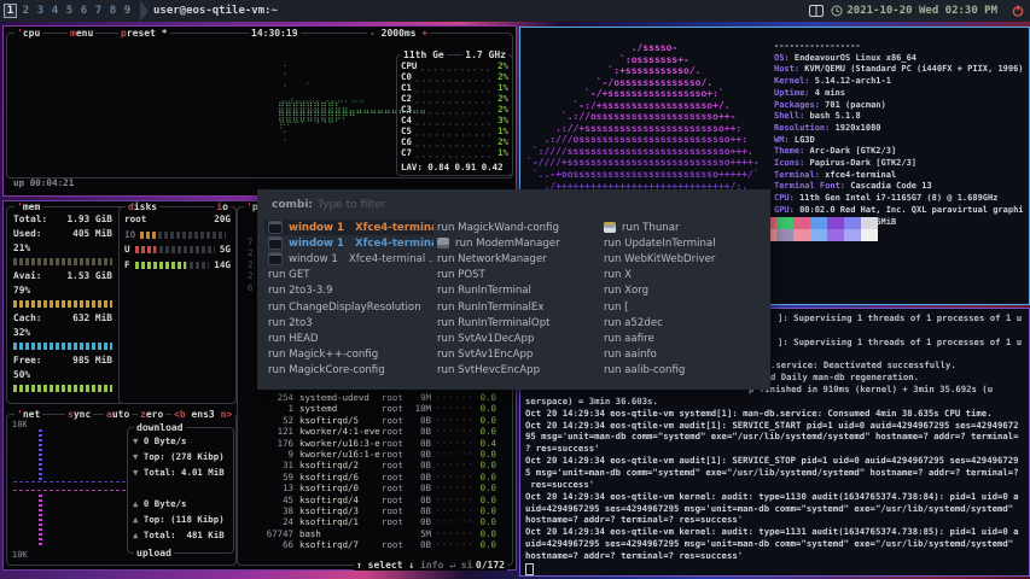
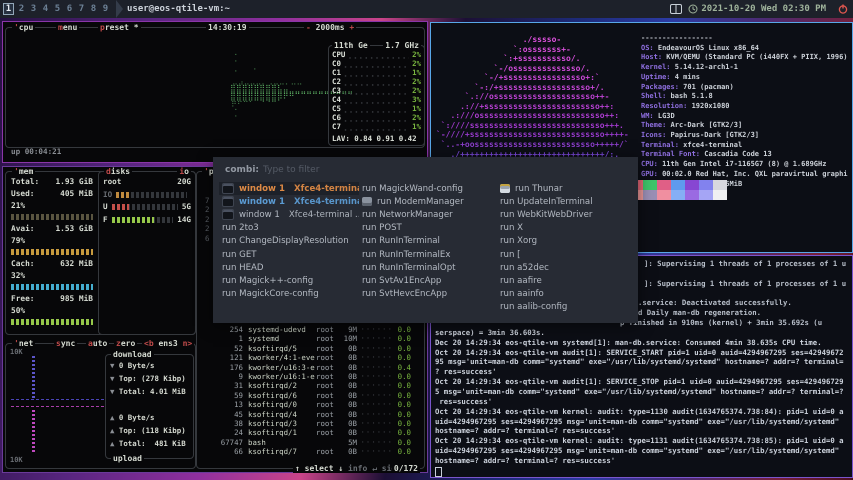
  1
  2
  3
  4
  5
  6
  7
  8
  9
  user@eos-qtile-vm:~
  2021-10-20 Wed 02:30 PM
  'cpu
  menu
  preset *
  14:30:19
  - 2000ms +
  ⡁
  ⡀
  ⠄
  ⣀⣠⣀⣀⣀⡀⢀⣀⣀⡀⣀⣀
  ⣿⣿⣿⣿⣿⣿⣿⣿⣧⣤⣀⣀⣀⣀⣀⣀⣀⣀⣀⣀⣀
  ⣿⣿⣿⣿⣿⣿⣿⣿⡿⠟⠛⠉⠉⠉⠉⠉⠉⠉⠉⠉⠉
  ⠟⠋⠉⠁ ⠈⠈⠉
  ⡁
  11th Ge
  1.7 GHz
  CPU
  ⡀⡀⡀⡀⡀⡀⡀⡀⡀⡀⡀
  2%
  C0
  ⡀⡀⡀⡀⡀⡀⡀⡀⡀⡀⡀⡀
  2%
  C1
  ⡀⡀⡀⡀⡀⡀⡀⡀⡀⡀⡀⡀
  1%
  C2
  ⡀⡀⡀⡀⡀⡀⡀⡀⡀⡀⡀⡀
  2%
  C3
  ⡀⡀⡀⡀⡀⡀⡀⡀⡀⡀⡀⡀
  2%
  C4
  ⡀⡀⡀⡀⡀⡀⡀⡀⡀⡀⡀⡀
  3%
  C5
  ⡀⡀⡀⡀⡀⡀⡀⡀⡀⡀⡀⡀
  1%
  C6
  ⡀⡀⡀⡀⡀⡀⡀⡀⡀⡀⡀⡀
  2%
  C7
  ⡀⡀⡀⡀⡀⡀⡀⡀⡀⡀⡀⡀
  1%
  LAV: 0.84 0.91 0.42
  up 00:04:21
  'mem
  Total:
  1.93 GiB
  Used:
  405 MiB
  21%
  Avai:
  1.53 GiB
  79%
  Cach:
  632 MiB
  32%
  Free:
  985 MiB
  50%
  disks
  io
  root
  20G
  IO
  U
  5G
  F
  14G
  'net
  sync
  auto
  zero
  <b ens3 n>
  10K
  10K
  download
  upload
  ▼ 0 Byte/s
  ▼ Top: (278 Kibp)
  ▼ Total: 4.01 MiB
  ▲ 0 Byte/s
  ▲ Top: (118 Kibp)
  ▲ Total: 481 KiB
  'p
  7
  2
  2
  2
  6
  254
  systemd-udevd
  root
  9M
  ⠂⠂⠂⠂⠂⠂
  0.0
  1
  systemd
  root
  10M
  ⠂⠂⠂⠂⠂⠂
  0.0
  52
  ksoftirqd/5
  root
  0B
  ⠂⠂⠂⠂⠂⠂
  0.0
  121
  kworker/4:1-eve
  root
  0B
  ⠂⠂⠂⠂⠂⠂
  0.0
  176
  kworker/u16:3-e
  root
  0B
  ⠂⠂⠂⠂⠂⠂
  0.4
  9
  kworker/u16:1-e
  root
  0B
  ⠂⠂⠂⠂⠂⠂
  0.0
  31
  ksoftirqd/2
  root
  0B
  ⠂⠂⠂⠂⠂⠂
  0.0
  59
  ksoftirqd/6
  root
  0B
  ⠂⠂⠂⠂⠂⠂
  0.0
  13
  ksoftirqd/0
  root
  0B
  ⠂⠂⠂⠂⠂⠂
  0.0
  45
  ksoftirqd/4
  root
  0B
  ⠂⠂⠂⠂⠂⠂
  0.0
  38
  ksoftirqd/3
  root
  0B
  ⠂⠂⠂⠂⠂⠂
  0.0
  24
  ksoftirqd/1
  root
  0B
  ⠂⠂⠂⠂⠂⠂
  0.0
  67747
  bash
  5M
  ⠂⠂⠂⠂⠂⠂
  0.0
  66
  ksoftirqd/7
  root
  0B
  ⠂⠂⠂⠂⠂⠂
  0.0
  ↑ select ↓ info ↵ si
  0/172
  ./sssso-
  `:osssssss+-
  `:+sssssssssso/.
  `-/ossssssssssssso/.
  `-/+sssssssssssssssso+:`
  `-:/+sssssssssssssssssso+/.
  `.://osssssssssssssssssssso++-
  .://+ssssssssssssssssssssssso++:
  .:///ossssssssssssssssssssssssso++:
  `:////ssssssssssssssssssssssssssso+++.
  `-////+ssssssssssssssssssssssssssso++++-
  `..-+oosssssssssssssssssssssssso+++++/`
  ./++++++++++++++++++++++++++++++/:.
  -----------------
  OS: EndeavourOS Linux x86_64
  Host: KVM/QEMU (Standard PC (i440FX + PIIX, 1996)
  Uptime: 4 mins
  Packages: 701 (pacman)
  Shell: bash 5.1.8
  Resolution: 1920x1080
  WM: LG3D
  Theme: Arc-Dark [GTK2/3]
  Icons: Papirus-Dark [GTK2/3]
  Terminal: xfce4-terminal
  Terminal Font: Cascadia Code 13
  CPU: 11th Gen Intel i7-1165G7 (8) @ 1.689GHz
  GPU: 00:02.0 Red Hat, Inc. QXL paravirtual graphi
  ]: Supervising 1 threads of 1 processes of 1 u
  ]: Supervising 1 threads of 1 processes of 1 u
  .service: Deactivated successfully.
  d Daily man-db regeneration.
  nished in 910ms (kernel) + 3min 35.692s (u
  serspace) = 3min 36.603s.
- Oct 20 14:29:34 eos-qtile-vm systemd[1]: man-db.service: Consumed 4min 38.635s CPU time.
+ Dec 20 14:29:34 eos-qtile-vm systemd[1]: man-db.service: Consumed 4min 38.635s CPU time.
  Oct 20 14:29:34 eos-qtile-vm audit[1]: SERVICE_START pid=1 uid=0 auid=4294967295 ses=42949672
  95 msg='unit=man-db comm="systemd" exe="/usr/lib/systemd/systemd" hostname=? addr=? terminal=
  ? res=success'
  Oct 20 14:29:34 eos-qtile-vm audit[1]: SERVICE_STOP pid=1 uid=0 auid=4294967295 ses=429496729
  5 msg='unit=man-db comm="systemd" exe="/usr/lib/systemd/systemd" hostname=? addr=? terminal=?
  res=success'
  Oct 20 14:29:34 eos-qtile-vm kernel: audit: type=1130 audit(1634765374.738:84): pid=1 uid=0 a
  uid=4294967295 ses=4294967295 msg='unit=man-db comm="systemd" exe="/usr/lib/systemd/systemd"
  hostname=? addr=? terminal=? res=success'
  Oct 20 14:29:34 eos-qtile-vm kernel: audit: type=1131 audit(1634765374.738:85): pid=1 uid=0 a
  uid=4294967295 ses=4294967295 msg='unit=man-db comm="systemd" exe="/usr/lib/systemd/systemd"
  hostname=? addr=? terminal=? res=success'
  combi: Type to filter
  window 1
  Xfce4-termin
  window 1
  Xfce4-termin
  window 1
  Xfce4-terminal
- run GET
+ run 2to3
- run 2to3-3.9
  run ChangeDisplayResolution
- run 2to3
+ run GET
  run HEAD
  run Magick++-config
  run MagickCore-config
  run MagickWand-config
  run ModemManager
  run NetworkManager
  run POST
  run RunInTerminal
  run RunInTerminalEx
  run RunInTerminalOpt
- run SvtAv1DecApp
  run SvtAv1EncApp
  run SvtHevcEncApp
  run Thunar
  run UpdateInTerminal
  run WebKitWebDriver
  run X
  run Xorg
  run [
  run a52dec
  run aafire
  run aainfo
  run aalib-config
